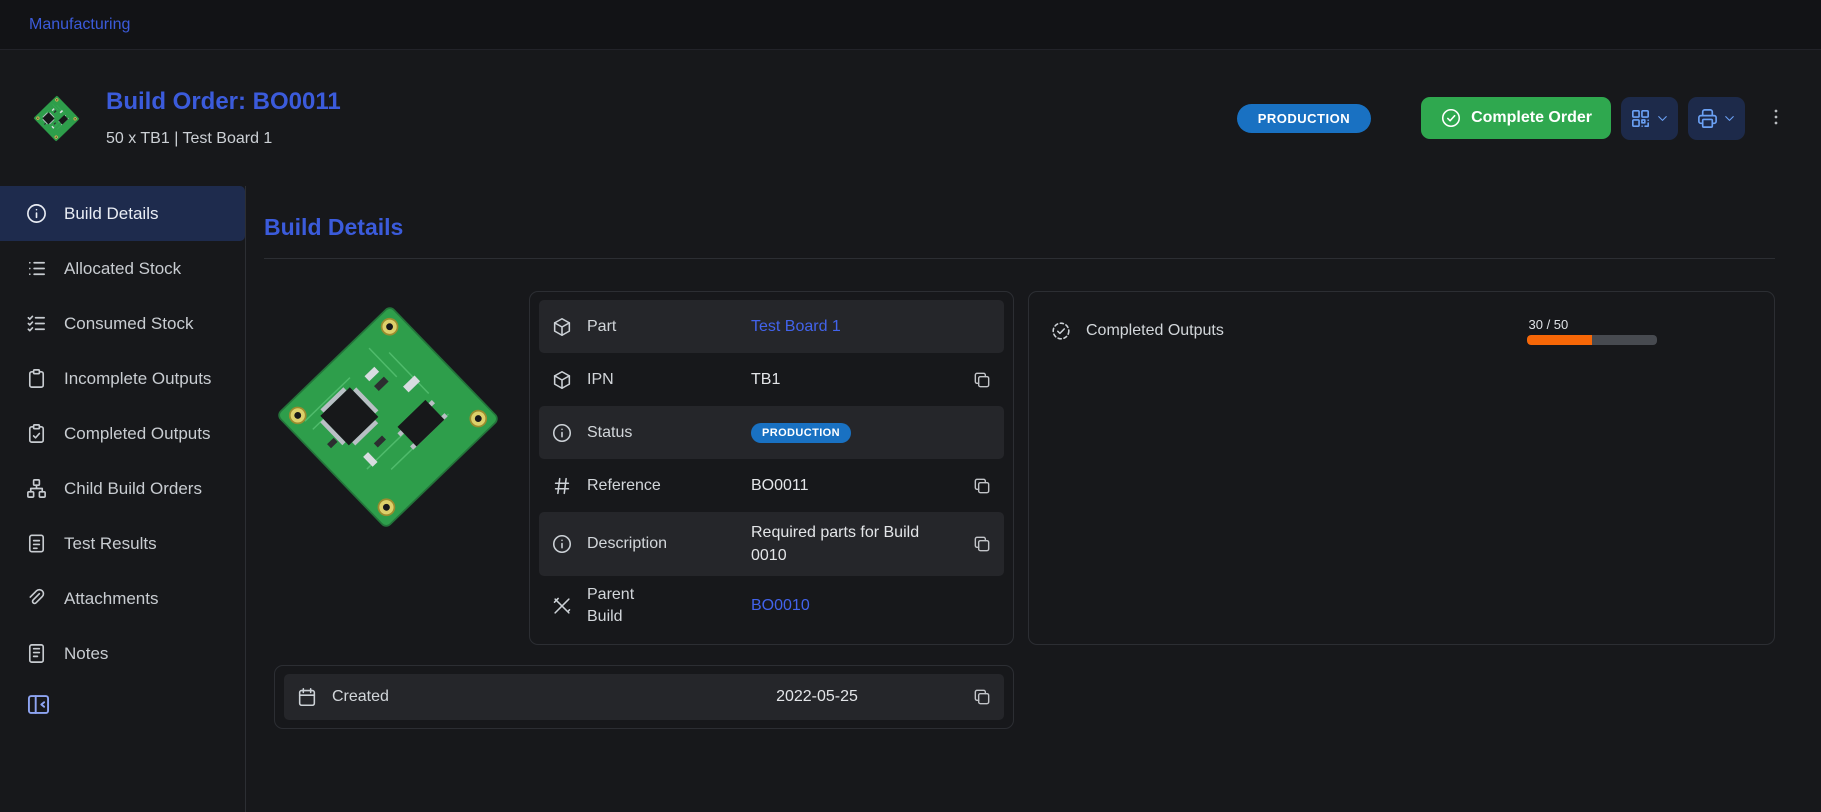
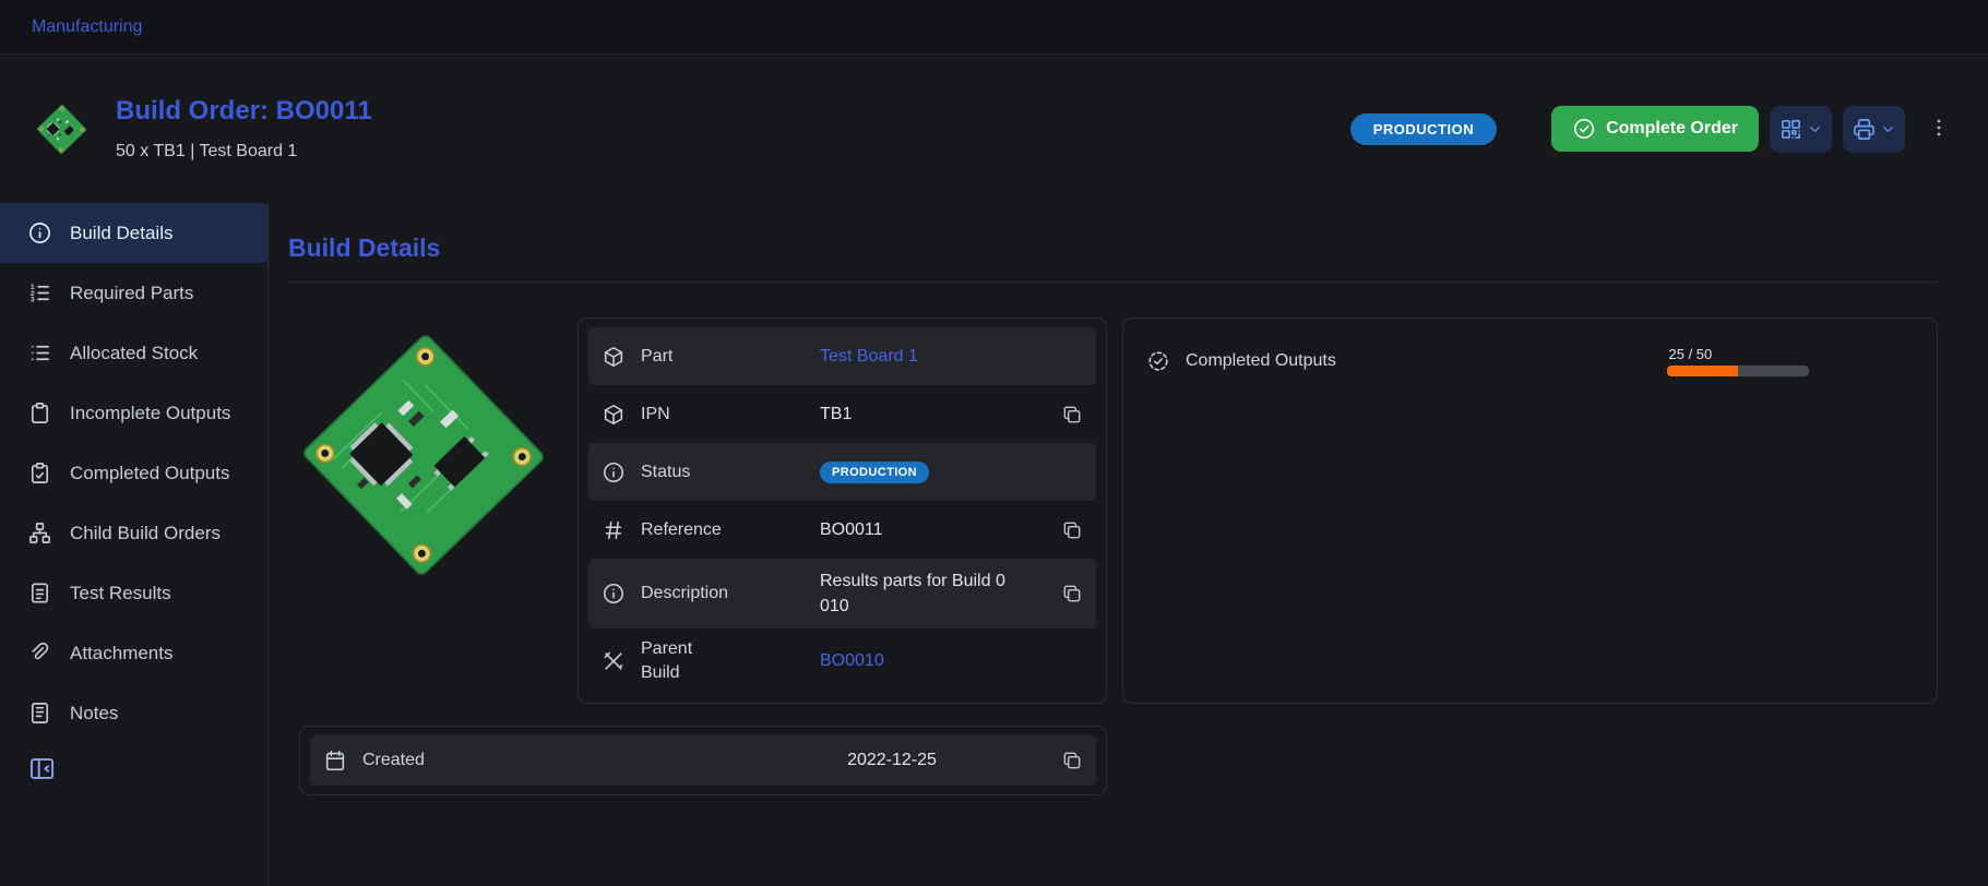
  Manufacturing
  Build Order: BO0011
  50 x TB1 | Test Board 1
  PRODUCTION
  Complete Order
  Build Details
+ Required Parts
  Allocated Stock
- Consumed Stock
  Incomplete Outputs
  Completed Outputs
  Child Build Orders
  Test Results
  Attachments
  Notes
  Build Details
  Part
  Test Board 1
  IPN
  TB1
  Status
  PRODUCTION
  Reference
  BO0011
  Description
- Required parts for Build 0010
+ Results parts for Build 0010
  Parent Build
  BO0010
  Completed Outputs
- 30 / 50
+ 25 / 50
  Created
- 2022-05-25
+ 2022-12-25
